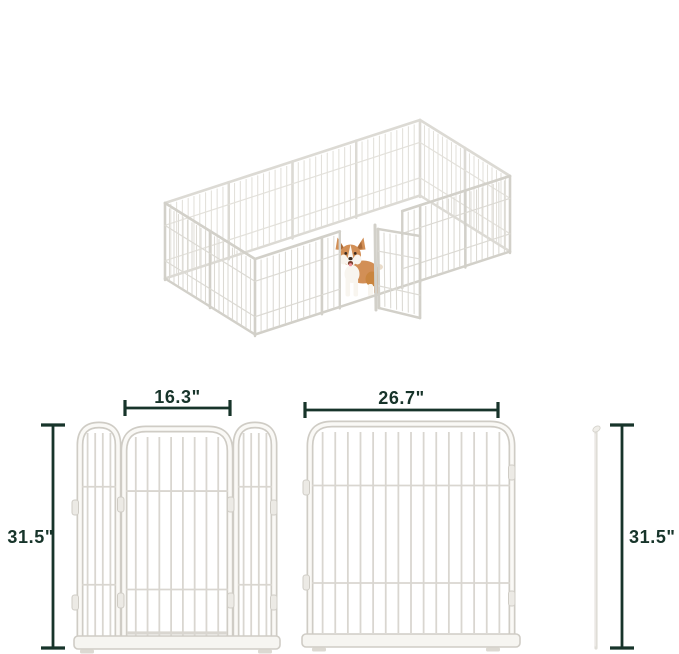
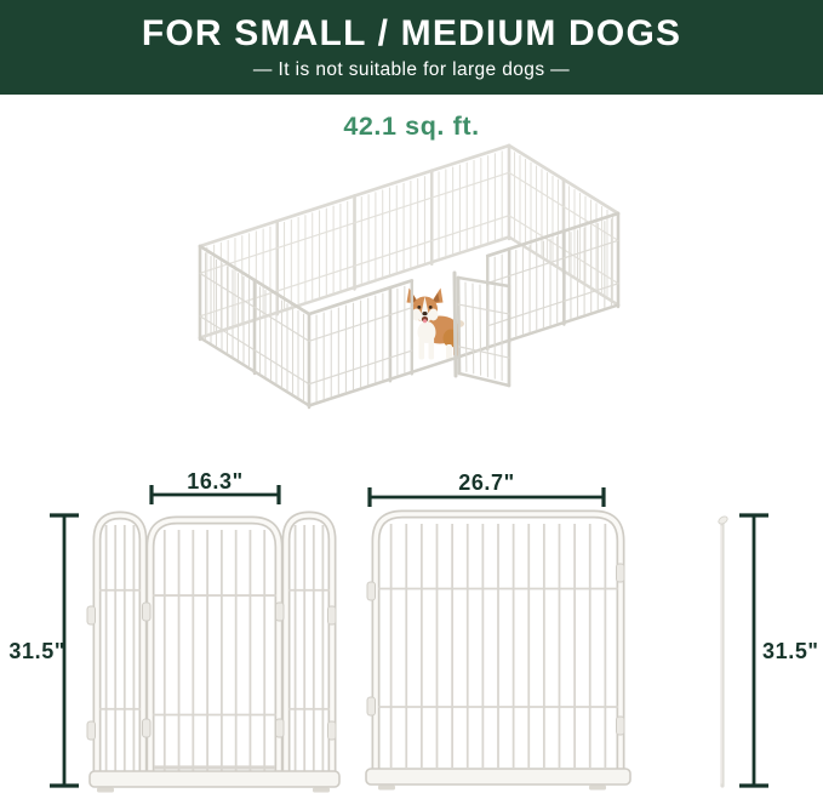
+ FOR SMALL / MEDIUM DOGS
+ — It is not suitable for large dogs —
+ 42.1 sq. ft.
  16.3"
  26.7"
  31.5"
  31.5"
